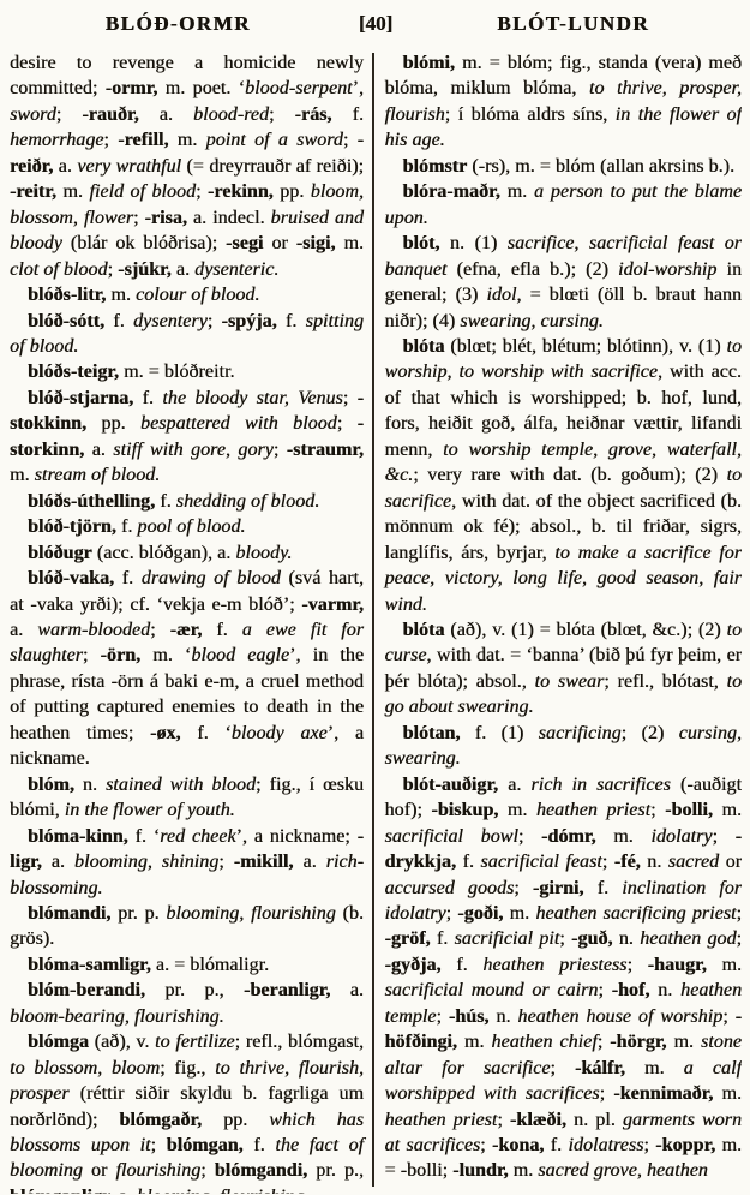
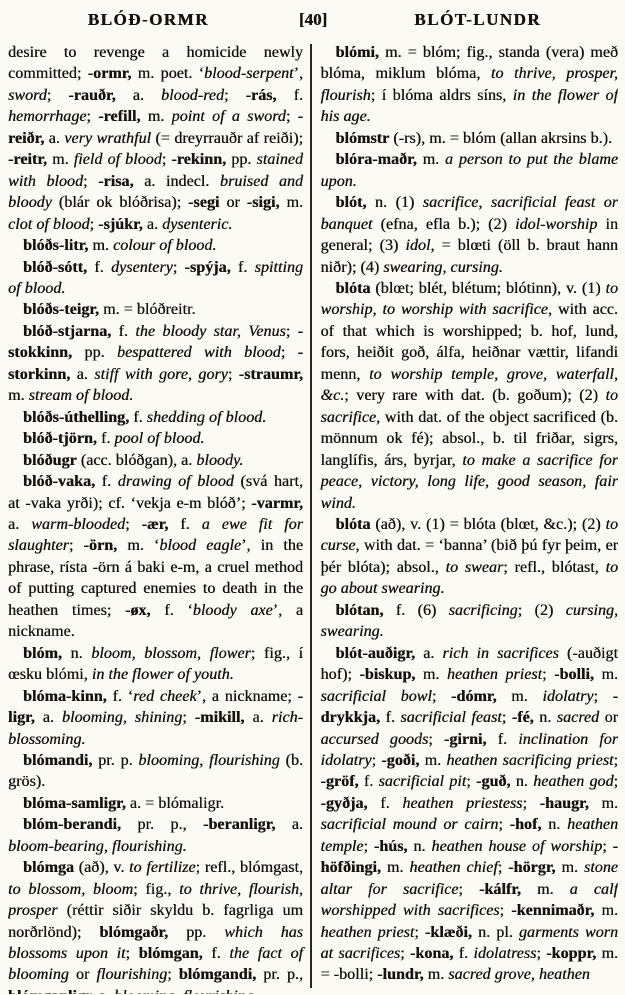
  BLÓÐ-ORMR
  [40]
  BLÓT-LUNDR
- desire to revenge a homicide newly committed; -ormr, m. poet. ‘blood-serpent’, sword; -rauðr, a. blood-red; -rás, f. hemorrhage; -refill, m. point of a sword; -reiðr, a. very wrathful (= dreyrrauðr af reiði); -reitr, m. field of blood; -rekinn, pp. bloom, blossom, flower; -risa, a. indecl. bruised and bloody (blár ok blóðrisa); -segi or -sigi, m. clot of blood; -sjúkr, a. dysenteric.
+ desire to revenge a homicide newly committed; -ormr, m. poet. ‘blood-serpent’, sword; -rauðr, a. blood-red; -rás, f. hemorrhage; -refill, m. point of a sword; -reiðr, a. very wrathful (= dreyrrauðr af reiði); -reitr, m. field of blood; -rekinn, pp. stained with blood; -risa, a. indecl. bruised and bloody (blár ok blóðrisa); -segi or -sigi, m. clot of blood; -sjúkr, a. dysenteric.
  blóðs-litr, m. colour of blood.
  blóð-sótt, f. dysentery; -spýja, f. spitting of blood.
  blóðs-teigr, m. = blóðreitr.
  blóð-stjarna, f. the bloody star, Venus; -stokkinn, pp. bespattered with blood; -storkinn, a. stiff with gore, gory; -straumr, m. stream of blood.
  blóðs-úthelling, f. shedding of blood.
  blóð-tjörn, f. pool of blood.
  blóðugr (acc. blóðgan), a. bloody.
  blóð-vaka, f. drawing of blood (svá hart, at -vaka yrði); cf. ‘vekja e-m blóð’; -varmr, a. warm-blooded; -ær, f. a ewe fit for slaughter; -örn, m. ‘blood eagle’, in the phrase, rísta -örn á baki e-m, a cruel method of putting captured enemies to death in the heathen times; -øx, f. ‘bloody axe’, a nickname.
- blóm, n. stained with blood; fig., í œsku blómi, in the flower of youth.
+ blóm, n. bloom, blossom, flower; fig., í œsku blómi, in the flower of youth.
  blóma-kinn, f. ‘red cheek’, a nickname; -ligr, a. blooming, shining; -mikill, a. rich-blossoming.
  blómandi, pr. p. blooming, flourishing (b. grös).
  blóma-samligr, a. = blómaligr.
  blóm-berandi, pr. p., -beranligr, a. bloom-bearing, flourishing.
  blómga (að), v. to fertilize; refl., blómgast, to blossom, bloom; fig., to thrive, flourish, prosper (réttir siðir skyldu b. fagrliga um norðrlönd); blómgaðr, pp. which has blossoms upon it; blómgan, f. the fact of blooming or flourishing; blómgandi, pr. p.,
  blómi, m. = blóm; fig., standa (vera) með blóma, miklum blóma, to thrive, prosper, flourish; í blóma aldrs síns, in the flower of his age.
  blómstr (-rs), m. = blóm (allan akrsins b.).
  blóra-maðr, m. a person to put the blame upon.
  blót, n. (1) sacrifice, sacrificial feast or banquet (efna, efla b.); (2) idol-worship in general; (3) idol, = blœti (öll b. braut hann niðr); (4) swearing, cursing.
  blóta (blœt; blét, blétum; blótinn), v. (1) to worship, to worship with sacrifice, with acc. of that which is worshipped; b. hof, lund, fors, heiðit goð, álfa, heiðnar vættir, lifandi menn, to worship temple, grove, waterfall, &c.; very rare with dat. (b. goðum); (2) to sacrifice, with dat. of the object sacrificed (b. mönnum ok fé); absol., b. til friðar, sigrs, langlífis, árs, byrjar, to make a sacrifice for peace, victory, long life, good season, fair wind.
  blóta (að), v. (1) = blóta (blœt, &c.); (2) to curse, with dat. = ‘banna’ (bið þú fyr þeim, er þér blóta); absol., to swear; refl., blótast, to go about swearing.
- blótan, f. (1) sacrificing; (2) cursing, swearing.
+ blótan, f. (6) sacrificing; (2) cursing, swearing.
  blót-auðigr, a. rich in sacrifices (-auðigt hof); -biskup, m. heathen priest; -bolli, m. sacrificial bowl; -dómr, m. idolatry; -drykkja, f. sacrificial feast; -fé, n. sacred or accursed goods; -girni, f. inclination for idolatry; -goði, m. heathen sacrificing priest; -gröf, f. sacrificial pit; -guð, n. heathen god; -gyðja, f. heathen priestess; -haugr, m. sacrificial mound or cairn; -hof, n. heathen temple; -hús, n. heathen house of worship; -höfðingi, m. heathen chief; -hörgr, m. stone altar for sacrifice; -kálfr, m. a calf worshipped with sacrifices; -kennimaðr, m. heathen priest; -klæði, n. pl. garments worn at sacrifices; -kona, f. idolatress; -koppr, m. = -bolli; -lundr, m. sacred grove, heathen
